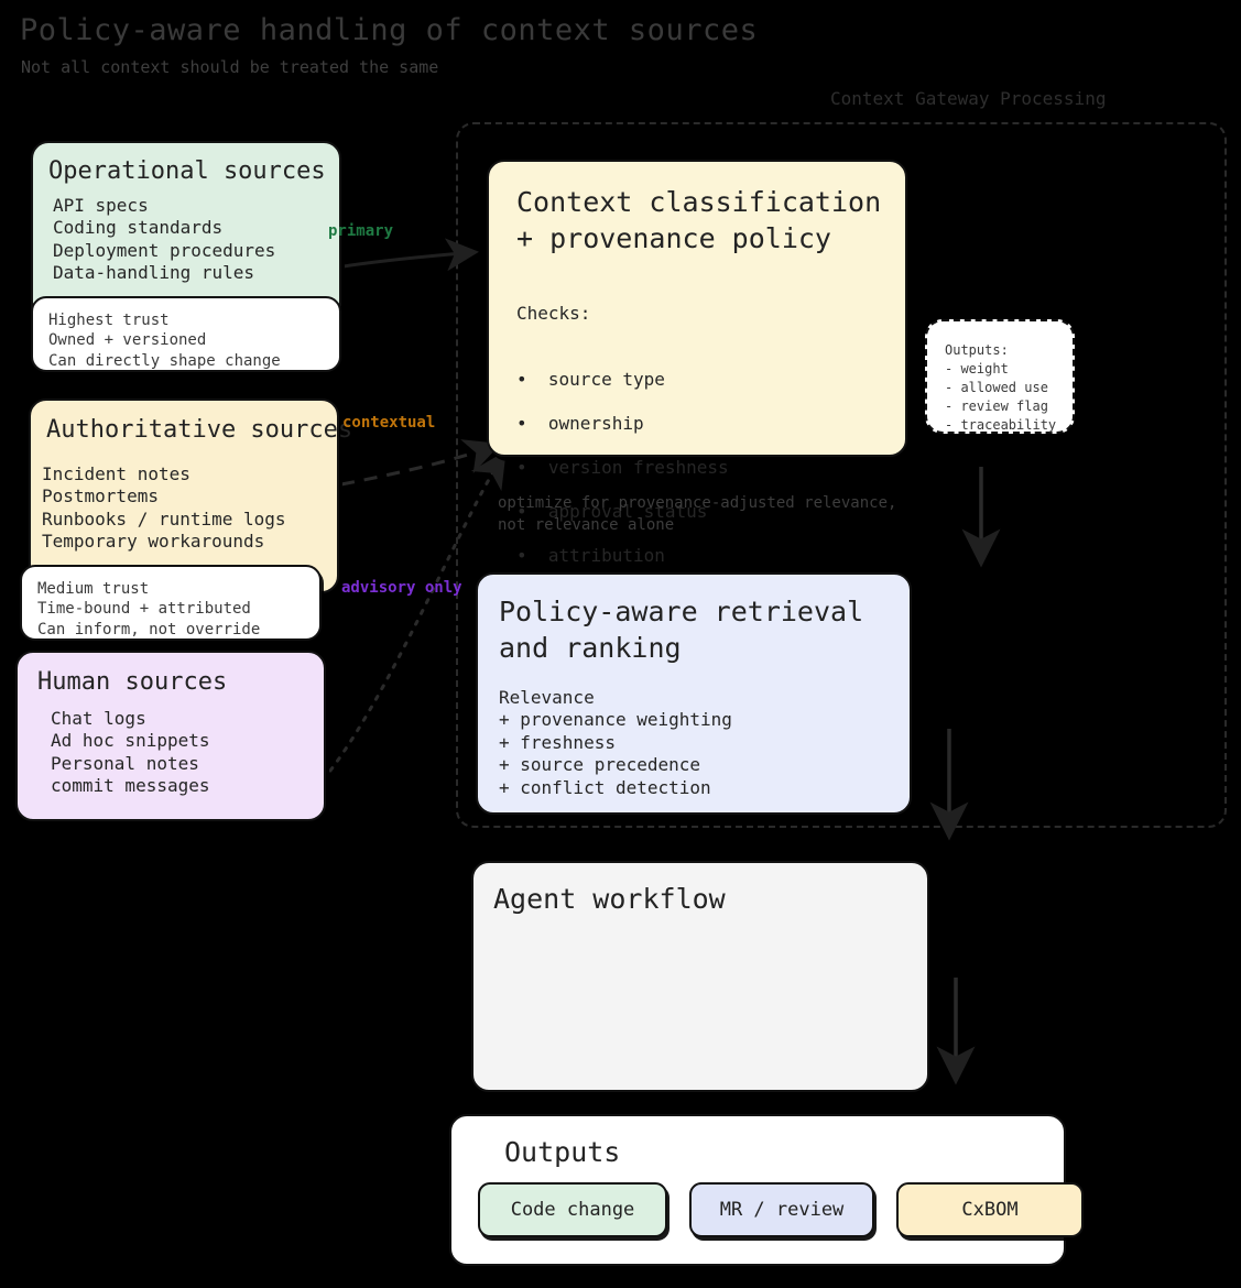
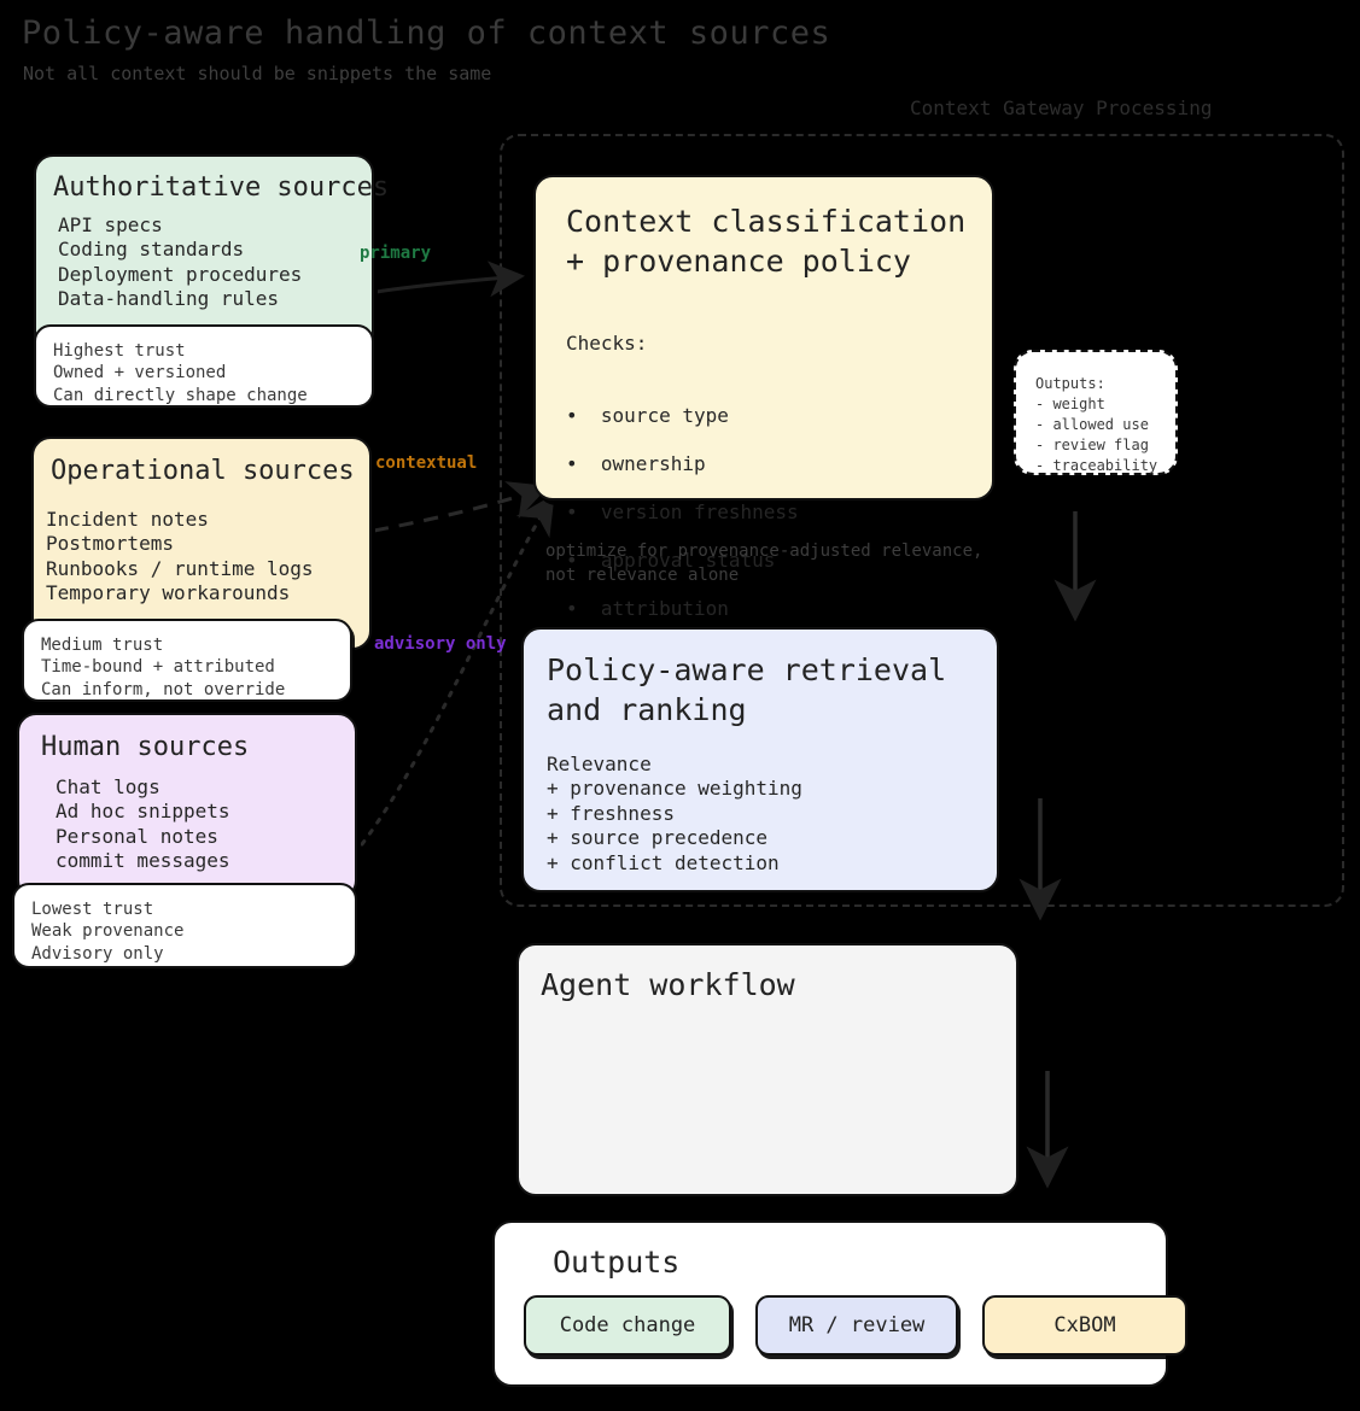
  Policy-aware handling of context sources
- Not all context should be treated the same
+ Not all context should be snippets the same
  Context Gateway Processing
- Operational sources
+ Authoritative sources
  API specs
  Coding standards
  Deployment procedures
  Data-handling rules
  Highest trust
  Owned + versioned
  Can directly shape change
- Authoritative sources
+ Operational sources
  Incident notes
  Postmortems
  Runbooks / runtime logs
  Temporary workarounds
  Medium trust
  Time-bound + attributed
  Can inform, not override
  Human sources
  Chat logs
  Ad hoc snippets
  Personal notes
  commit messages
+ Lowest trust
+ Weak provenance
+ Advisory only
  primary
  contextual
  advisory only
  Context classification
  + provenance policy
  Checks:
  source type
  ownership
  version freshness
  approval status
  attribution
  Outputs:
  - weight
  - allowed use
  - review flag
  - traceability
  optimize for provenance-adjusted relevance,
  not relevance alone
  Policy-aware retrieval
  and ranking
  Relevance
  + provenance weighting
  + freshness
  + source precedence
  + conflict detection
  Agent workflow
  Outputs
  Code change
  MR / review
  CxBOM
